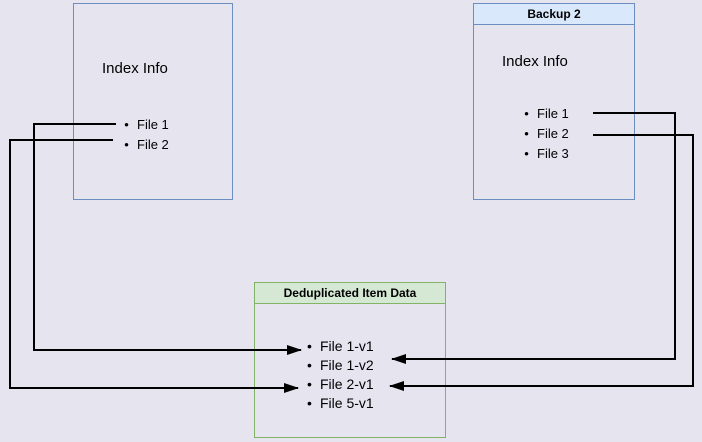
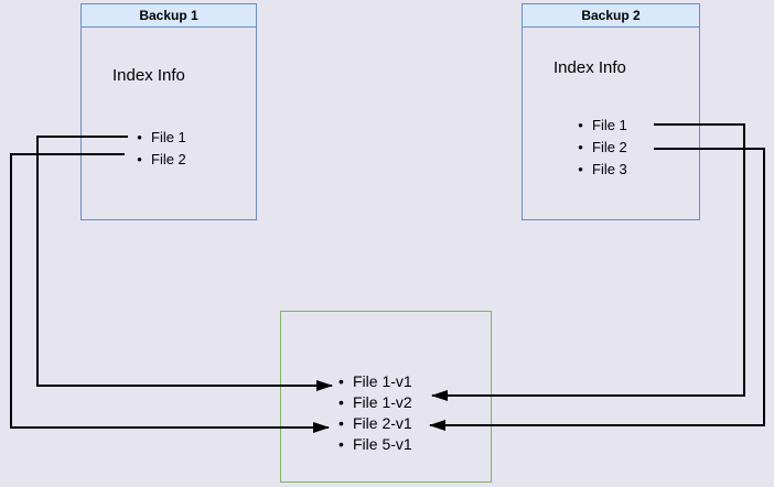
+ Backup 1
  Index Info
  •
  File 1
  •
  File 2
  Backup 2
  Index Info
  •
  File 1
  •
  File 2
  •
  File 3
- Deduplicated Item Data
  •
  File 1-v1
  •
  File 1-v2
  •
  File 2-v1
  •
  File 5-v1
